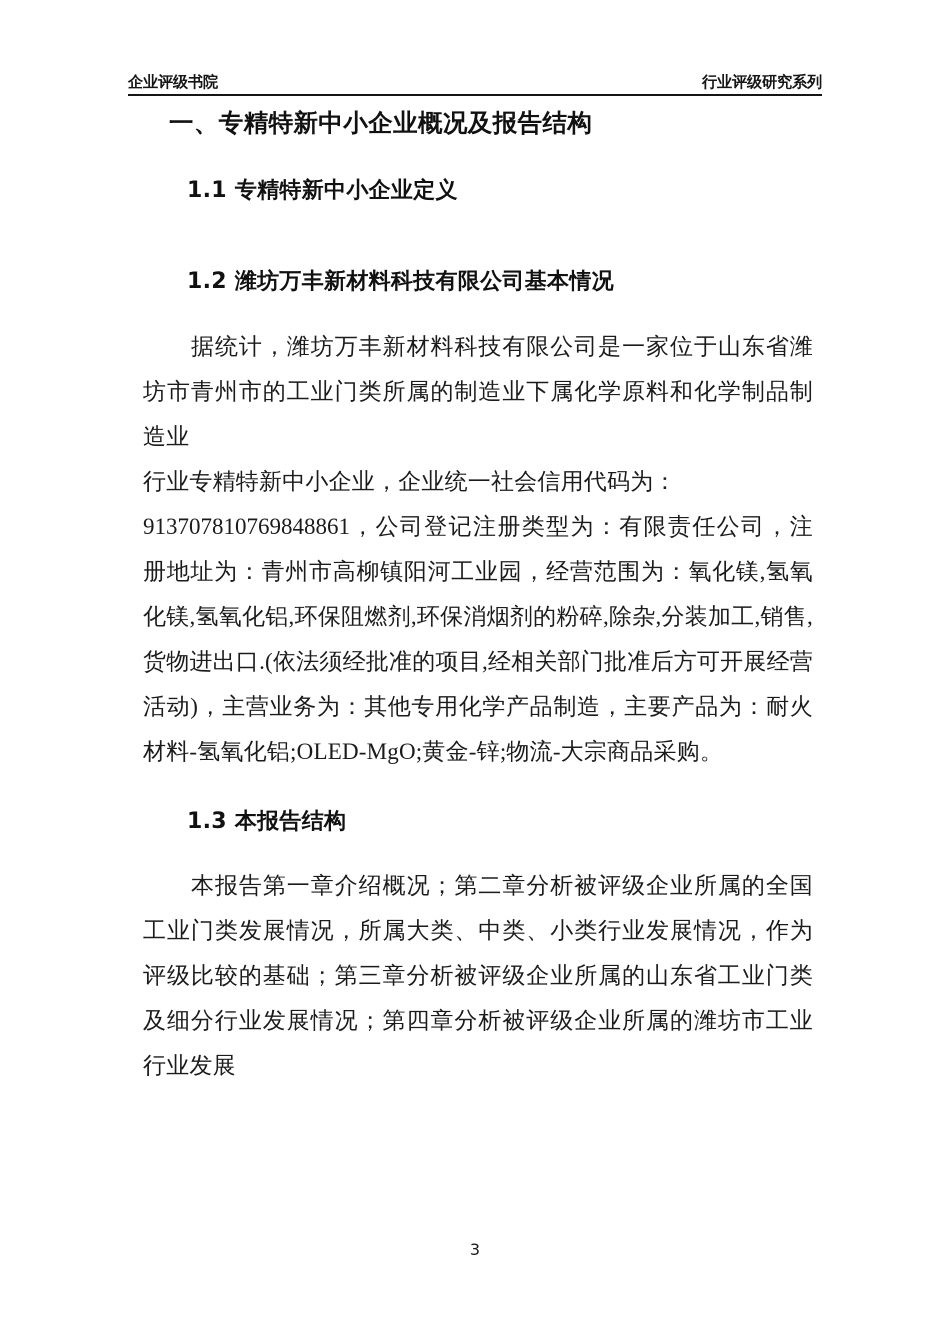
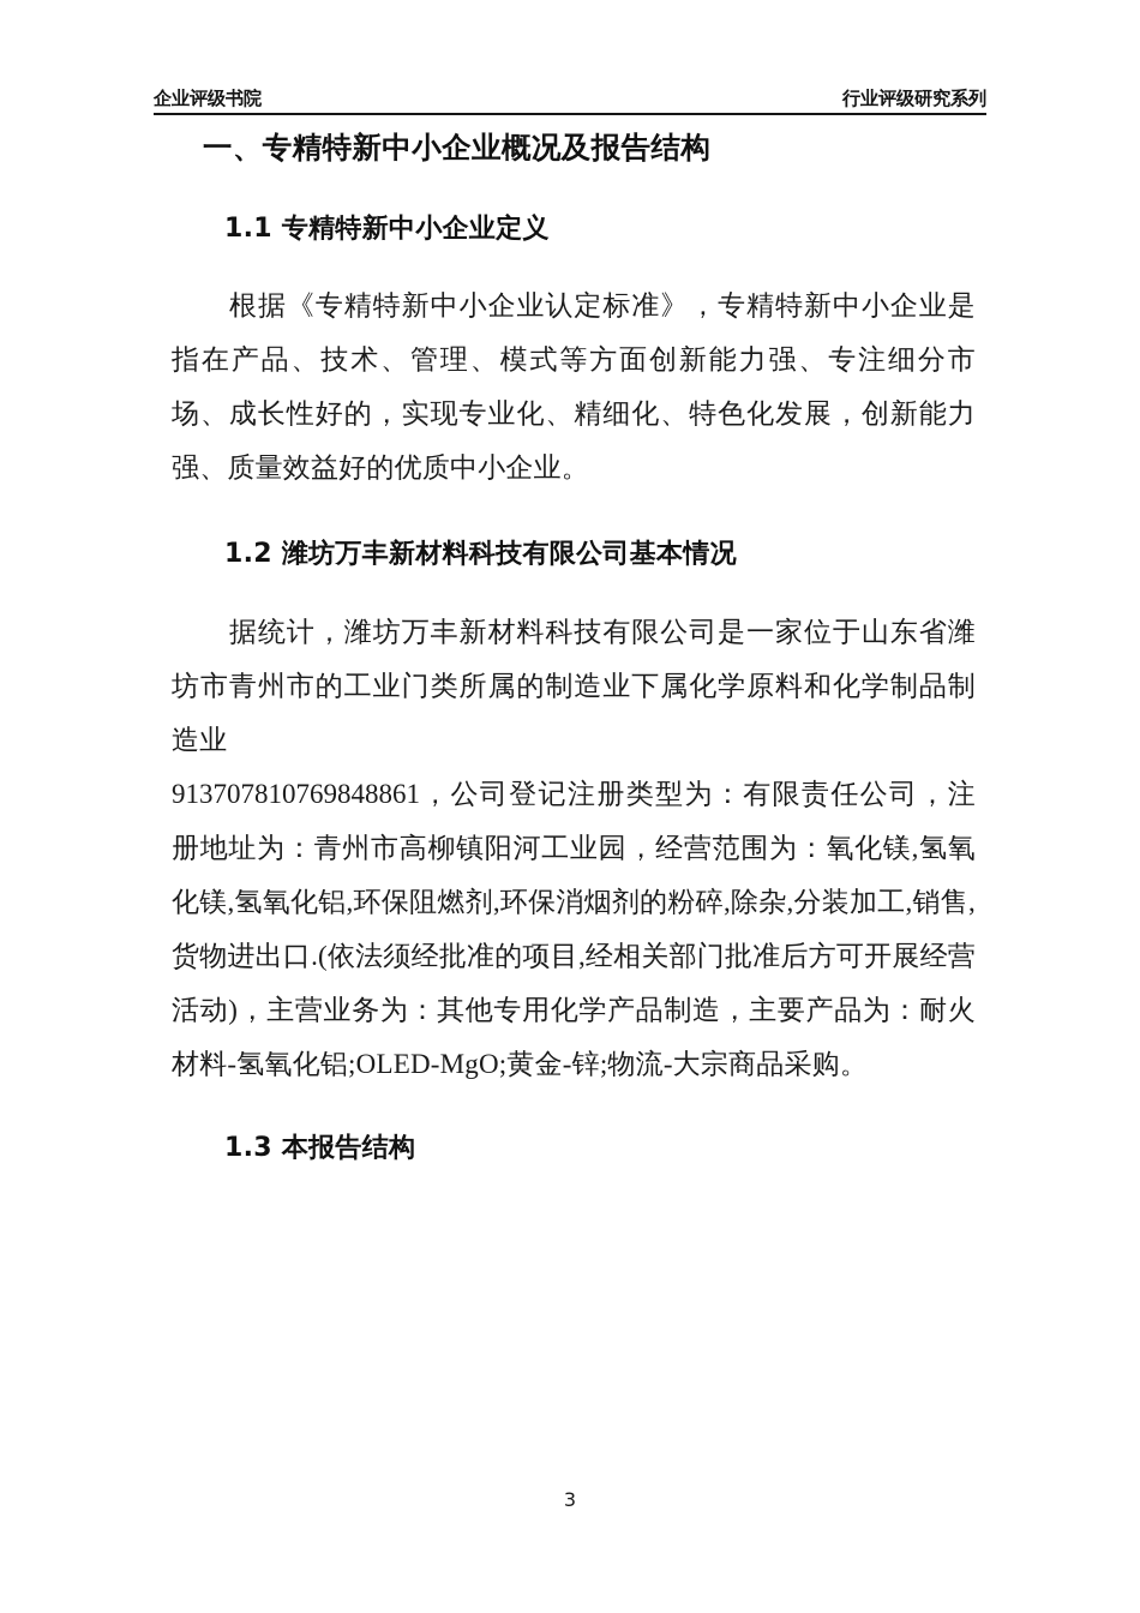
  企业评级书院
  行业评级研究系列
  一、专精特新中小企业概况及报告结构
  1.1 专精特新中小企业定义
+ 根据《专精特新中小企业认定标准》，专精特新中小企业是指在产品、技术、管理、模式等方面创新能力强、专注细分市场、成长性好的，实现专业化、精细化、特色化发展，创新能力强、质量效益好的优质中小企业。
  1.2 潍坊万丰新材料科技有限公司基本情况
  据统计，潍坊万丰新材料科技有限公司是一家位于山东省潍坊市青州市的工业门类所属的制造业下属化学原料和化学制品制造业
- 行业专精特新中小企业，企业统一社会信用代码为：
  913707810769848861，公司登记注册类型为：有限责任公司，注册地址为：青州市高柳镇阳河工业园，经营范围为：氧化镁,氢氧化镁,氢氧化铝,环保阻燃剂,环保消烟剂的粉碎,除杂,分装加工,销售,货物进出口.(依法须经批准的项目,经相关部门批准后方可开展经营活动)，主营业务为：其他专用化学产品制造，主要产品为：耐火材料-氢氧化铝;OLED-MgO;黄金-锌;物流-大宗商品采购。
  1.3 本报告结构
- 本报告第一章介绍概况；第二章分析被评级企业所属的全国工业门类发展情况，所属大类、中类、小类行业发展情况，作为评级比较的基础；第三章分析被评级企业所属的山东省工业门类及细分行业发展情况；第四章分析被评级企业所属的潍坊市工业行业发展
  3
